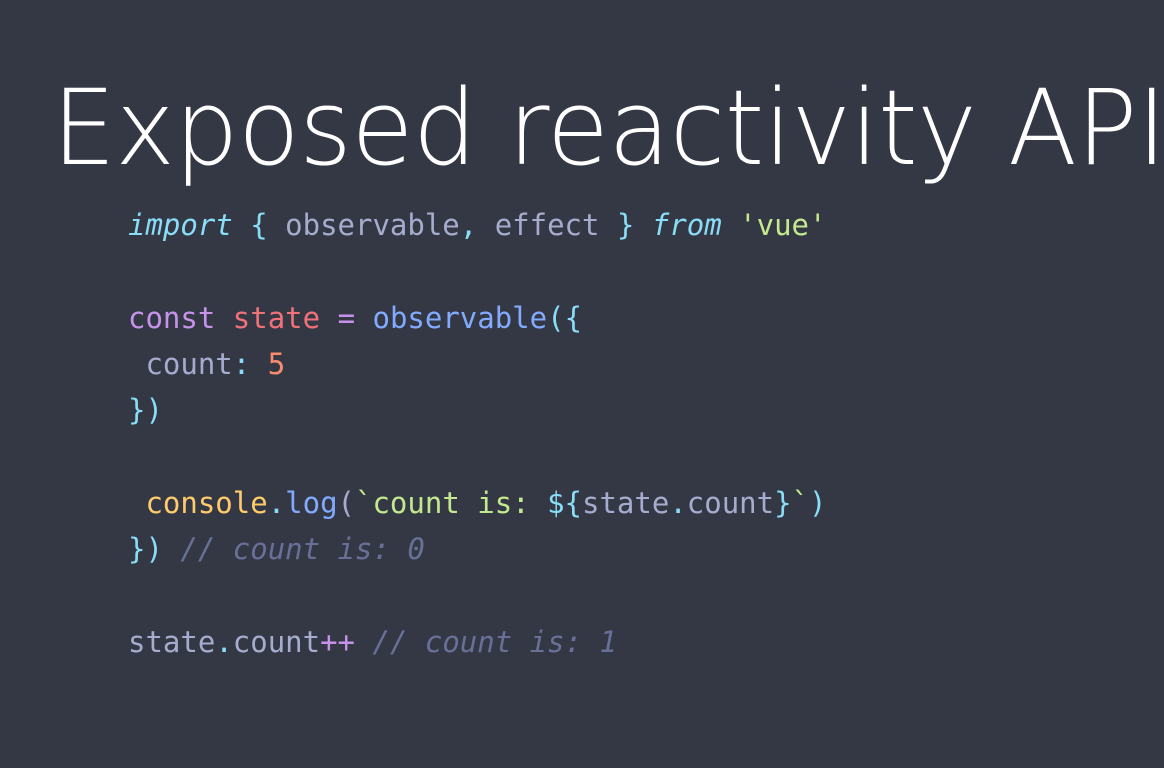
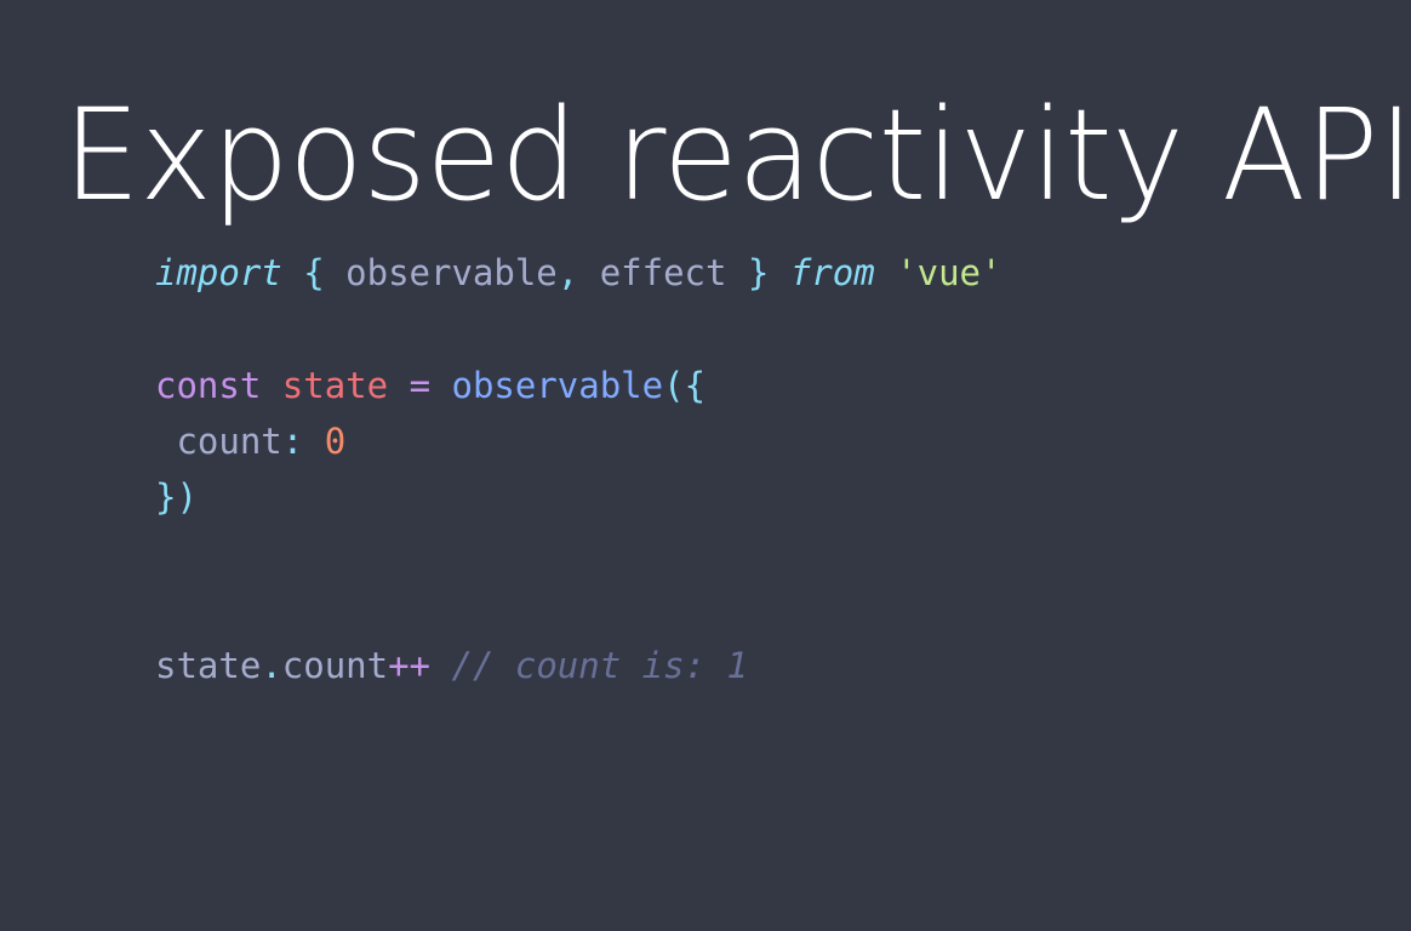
  Exposed reactivity API
  import { observable, effect } from 'vue'
  const state = observable({
- count: 5
+ count: 0
  })
- console.log(`count is: ${state.count}`)
- }) // count is: 0
  state.count++ // count is: 1
